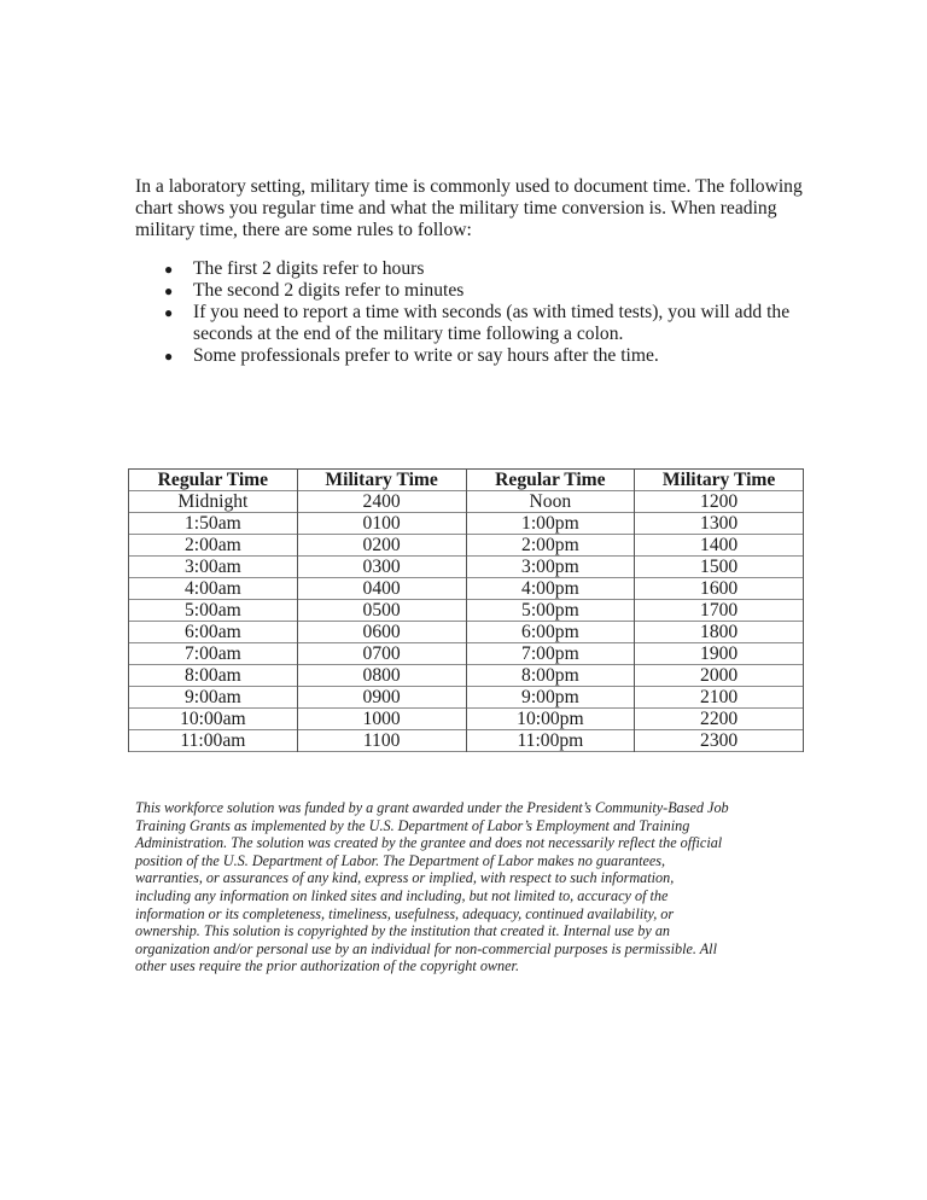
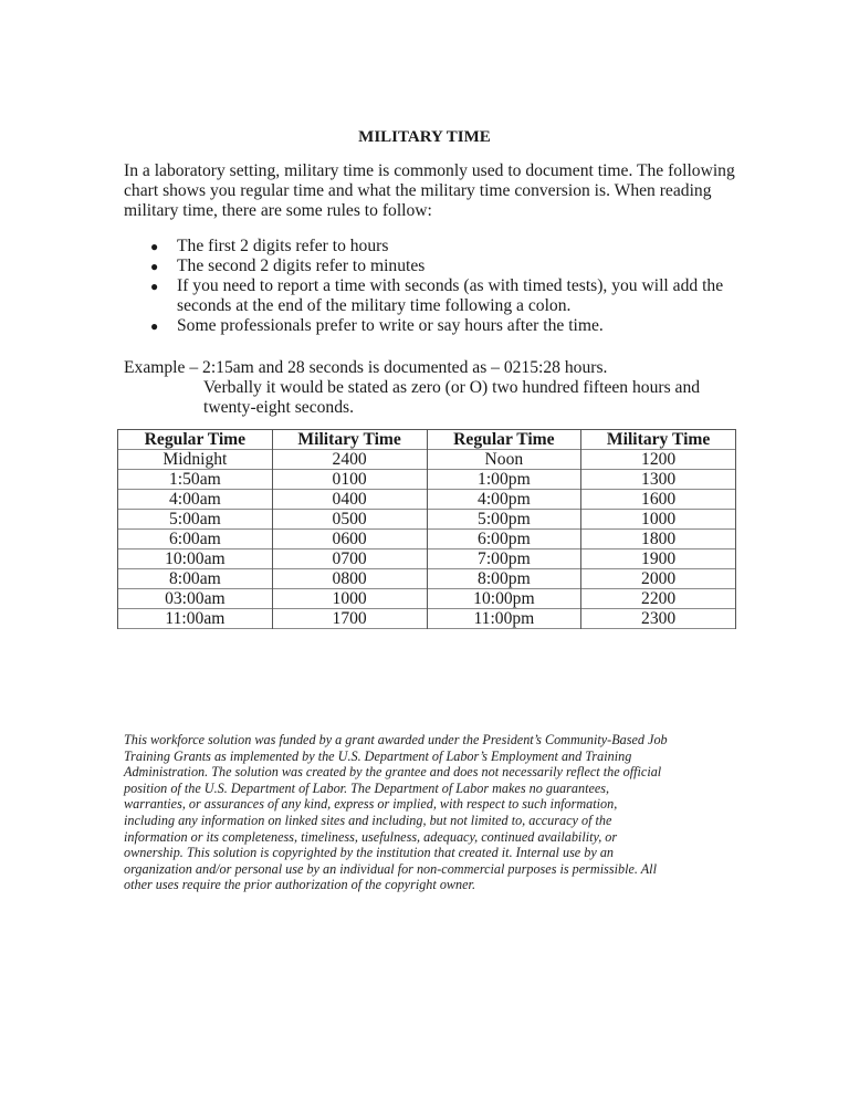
+ MILITARY TIME
  In a laboratory setting, military time is commonly used to document time. The following chart shows you regular time and what the military time conversion is. When reading military time, there are some rules to follow:
  ●
  The first 2 digits refer to hours
  ●
  The second 2 digits refer to minutes
  ●
  If you need to report a time with seconds (as with timed tests), you will add the seconds at the end of the military time following a colon.
  ●
  Some professionals prefer to write or say hours after the time.
+ Example – 2:15am and 28 seconds is documented as – 0215:28 hours.
+ Verbally it would be stated as zero (or O) two hundred fifteen hours and twenty-eight seconds.
  Regular Time	Military Time	Regular Time	Military Time
  Midnight	2400	Noon	1200
  1:50am	0100	1:00pm	1300
- 2:00am	0200	2:00pm	1400
- 3:00am	0300	3:00pm	1500
  4:00am	0400	4:00pm	1600
- 5:00am	0500	5:00pm	1700
+ 5:00am	0500	5:00pm	1000
  6:00am	0600	6:00pm	1800
- 7:00am	0700	7:00pm	1900
+ 10:00am	0700	7:00pm	1900
  8:00am	0800	8:00pm	2000
- 9:00am	0900	9:00pm	2100
- 10:00am	1000	10:00pm	2200
+ 03:00am	1000	10:00pm	2200
- 11:00am	1100	11:00pm	2300
+ 11:00am	1700	11:00pm	2300
  This workforce solution was funded by a grant awarded under the President’s Community-Based Job Training Grants as implemented by the U.S. Department of Labor’s Employment and Training Administration. The solution was created by the grantee and does not necessarily reflect the official position of the U.S. Department of Labor. The Department of Labor makes no guarantees, warranties, or assurances of any kind, express or implied, with respect to such information, including any information on linked sites and including, but not limited to, accuracy of the information or its completeness, timeliness, usefulness, adequacy, continued availability, or ownership. This solution is copyrighted by the institution that created it. Internal use by an organization and/or personal use by an individual for non-commercial purposes is permissible. All other uses require the prior authorization of the copyright owner.
